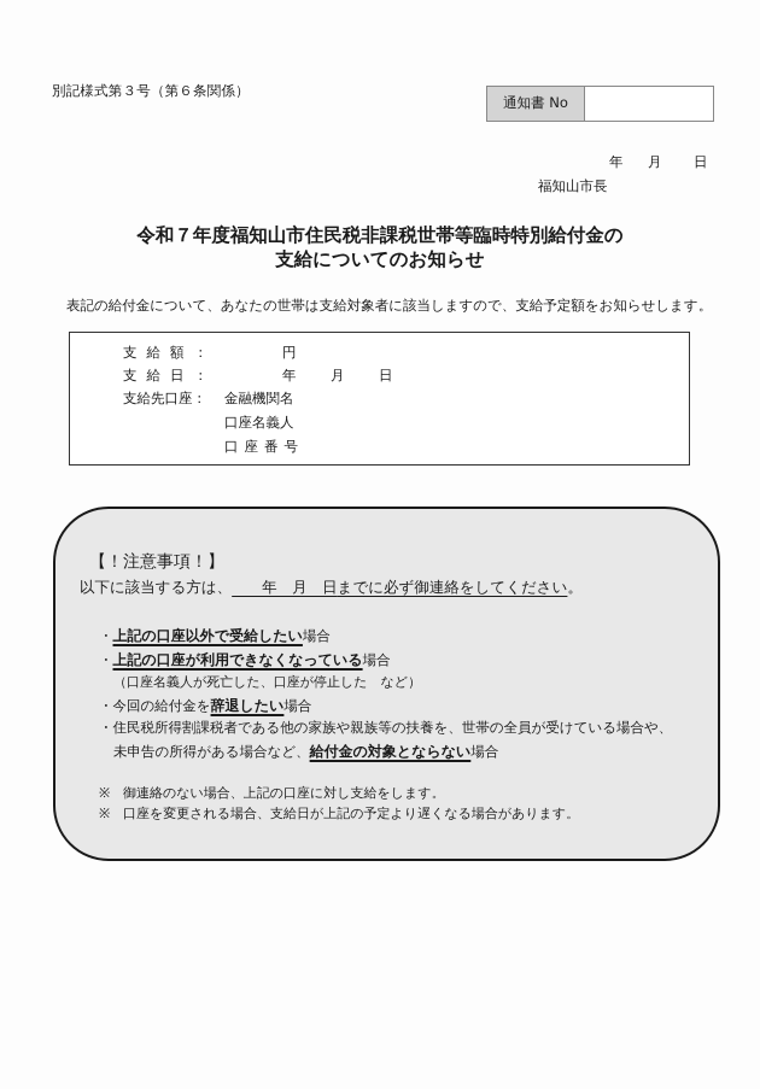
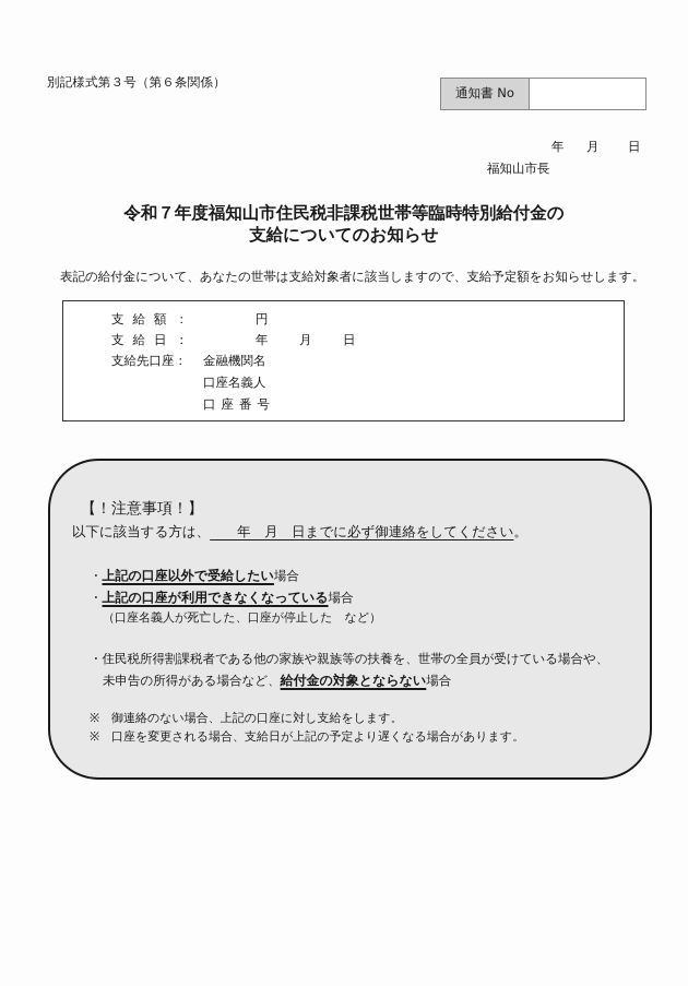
  別記様式第３号（第６条関係）
  通知書 No
  年
  月
  日
  福知山市長
  令和７年度福知山市住民税非課税世帯等臨時特別給付金の
  支給についてのお知らせ
  表記の給付金について、あなたの世帯は支給対象者に該当しますので、支給予定額をお知らせします。
  支給額：
  円
  支給日：
  年
  月
  日
  支給先口座：
  金融機関名
  口座名義人
  口座番号
  【！注意事項！】
  以下に該当する方は、 年 月 日までに必ず御連絡をしてください。
  ・上記の口座以外で受給したい場合
  ・上記の口座が利用できなくなっている場合
  （口座名義人が死亡した、口座が停止した など）
- ・今回の給付金を辞退したい場合
  ・住民税所得割課税者である他の家族や親族等の扶養を、世帯の全員が受けている場合や、
  未申告の所得がある場合など、給付金の対象とならない場合
  ※ 御連絡のない場合、上記の口座に対し支給をします。
  ※ 口座を変更される場合、支給日が上記の予定より遅くなる場合があります。
